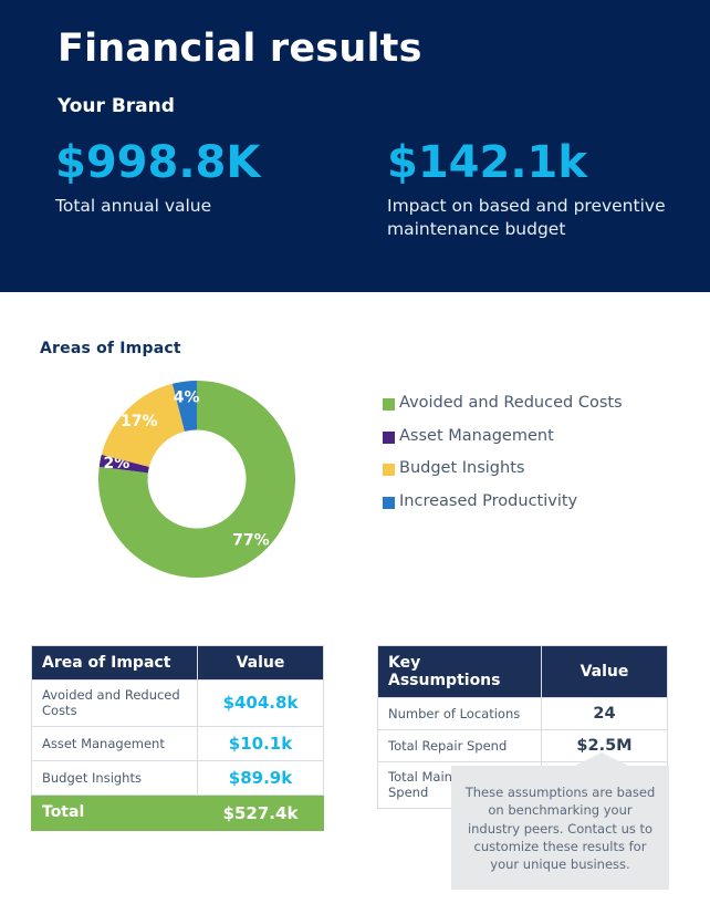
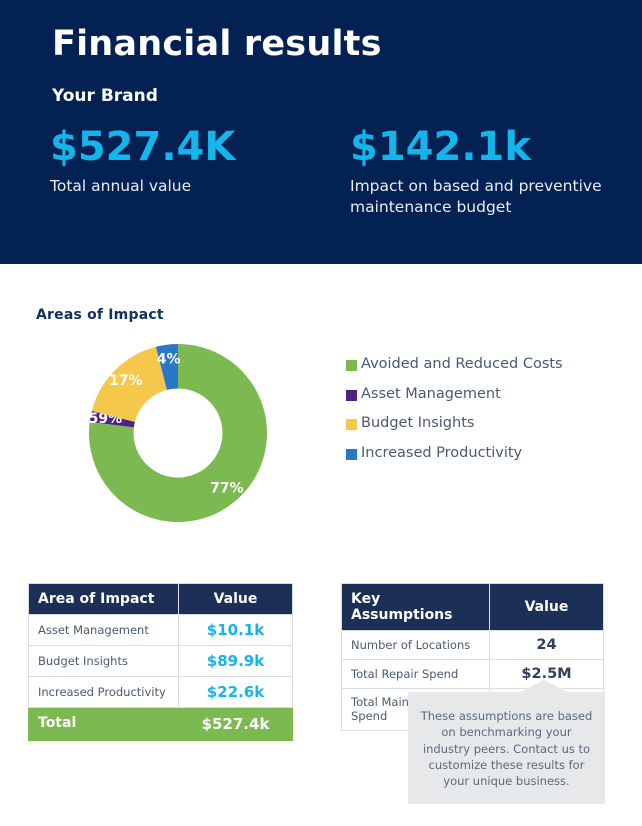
  Financial results
  Your Brand
- $998.8K
+ $527.4K
  Total annual value
  $142.1k
  Impact on based and preventive maintenance budget
  Areas of Impact
  77%
- 2%
+ 59%
  17%
  4%
  Avoided and Reduced Costs
  Asset Management
  Budget Insights
  Increased Productivity
  Area of Impact	Value
- Avoided and Reduced Costs	$404.8k
  Asset Management	$10.1k
  Budget Insights	$89.9k
+ Increased Productivity	$22.6k
  Total	$527.4k
  Key Assumptions	Value
  Number of Locations	24
  Total Repair Spend	$2.5M
  These assumptions are based on benchmarking your industry peers. Contact us to customize these results for your unique business.
